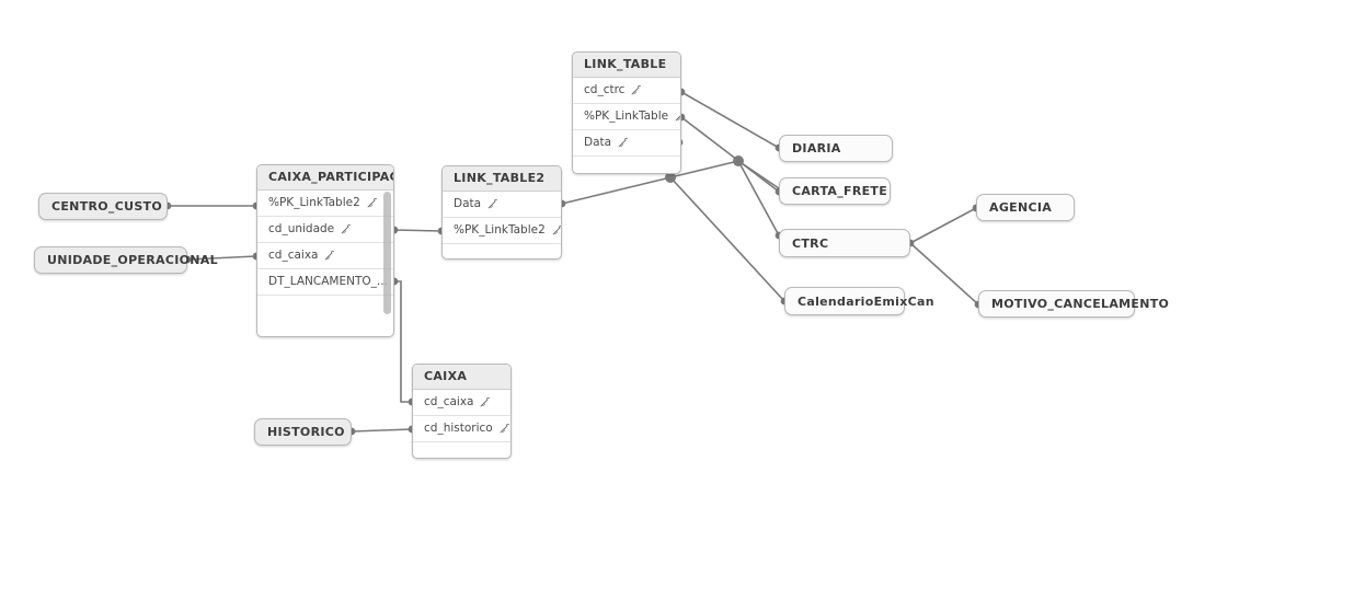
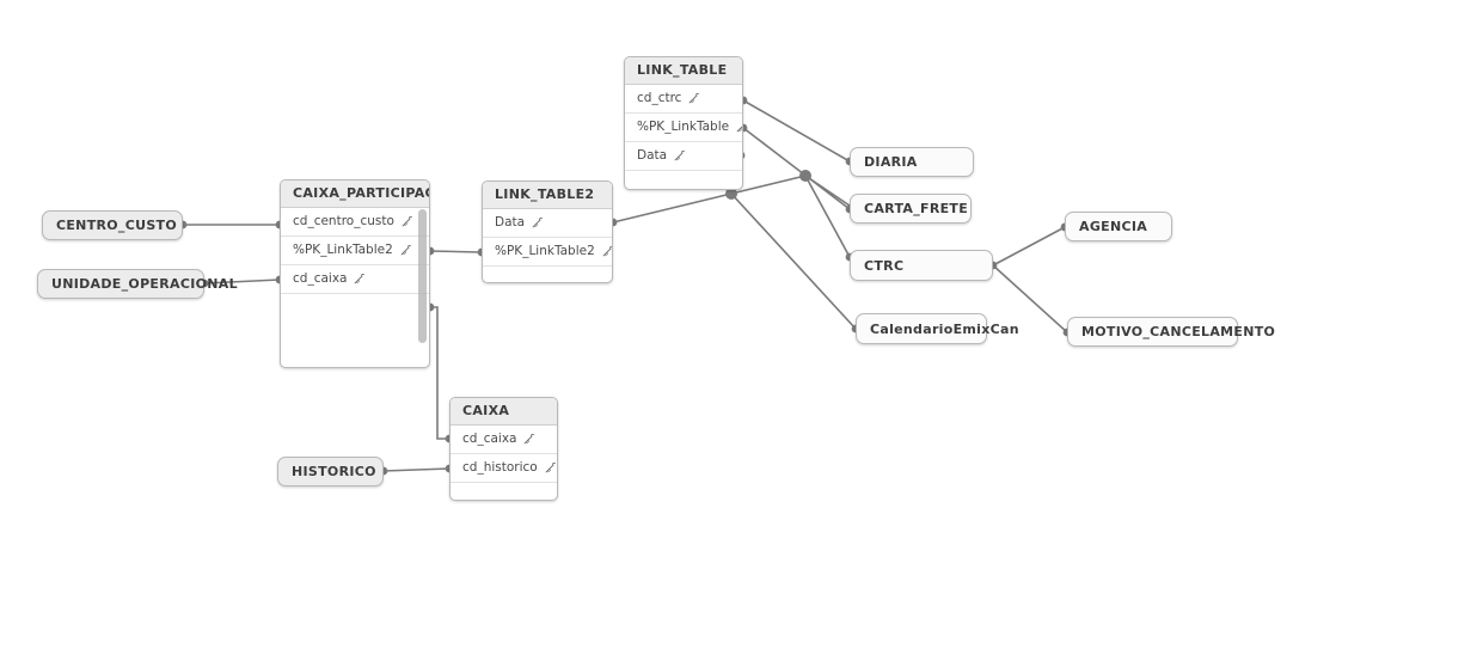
  LINK_TABLE
  cd_ctrc
  %PK_LinkTable
  Data
  CAIXA_PARTICIPA
+ cd_centro_custo
  %PK_LinkTable2
- cd_unidade
  cd_caixa
- DT_LANCAMENTO_...
  LINK_TABLE2
  Data
  %PK_LinkTable2
  CAIXA
  cd_caixa
  cd_historico
  CENTRO_CUSTO
  UNIDADE_OPERACIONAL
  HISTORICO
  DIARIA
  CARTA_FRETE
  CTRC
  CalendarioEmixCan
  AGENCIA
  MOTIVO_CANCELAMENTO
